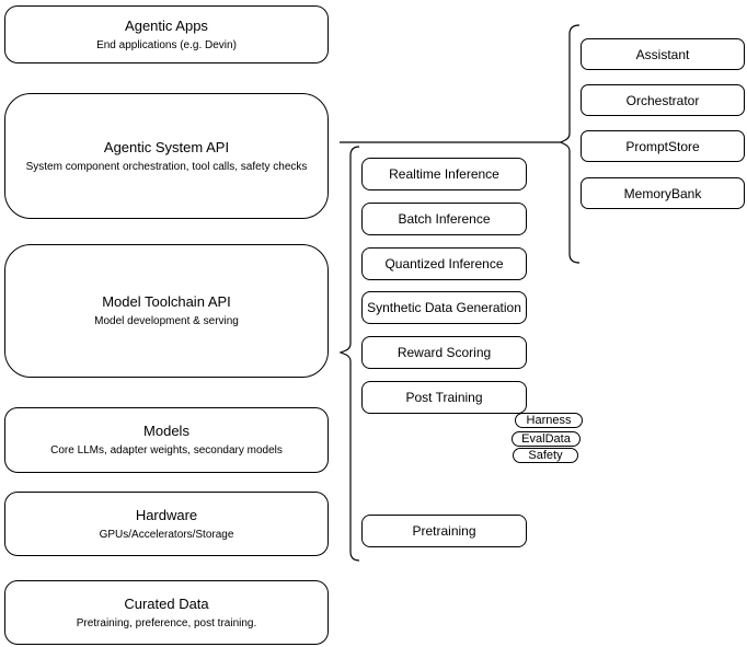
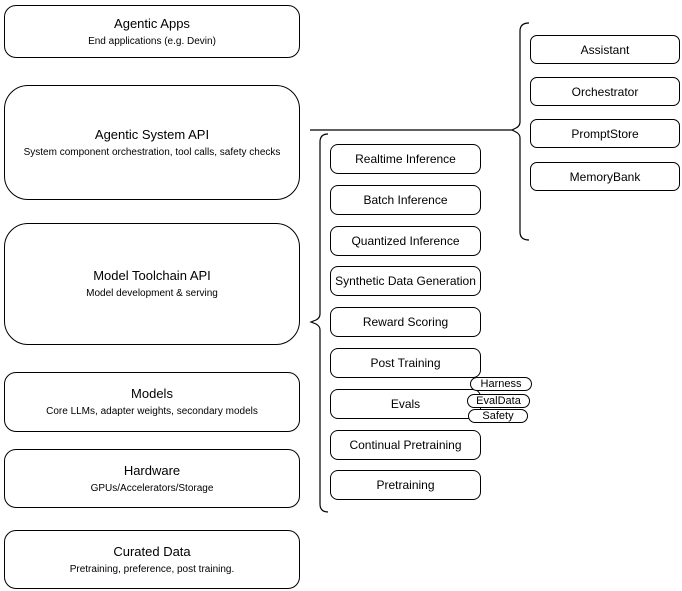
  Agentic Apps
  End applications (e.g. Devin)
  Agentic System API
  System component orchestration, tool calls, safety checks
  Model Toolchain API
  Model development & serving
  Models
  Core LLMs, adapter weights, secondary models
  Hardware
  GPUs/Accelerators/Storage
  Curated Data
  Pretraining, preference, post training.
  Realtime Inference
  Batch Inference
  Quantized Inference
  Synthetic Data Generation
  Reward Scoring
  Post Training
+ Evals
+ Continual Pretraining
  Pretraining
  Harness
  EvalData
  Safety
  Assistant
  Orchestrator
  PromptStore
  MemoryBank
